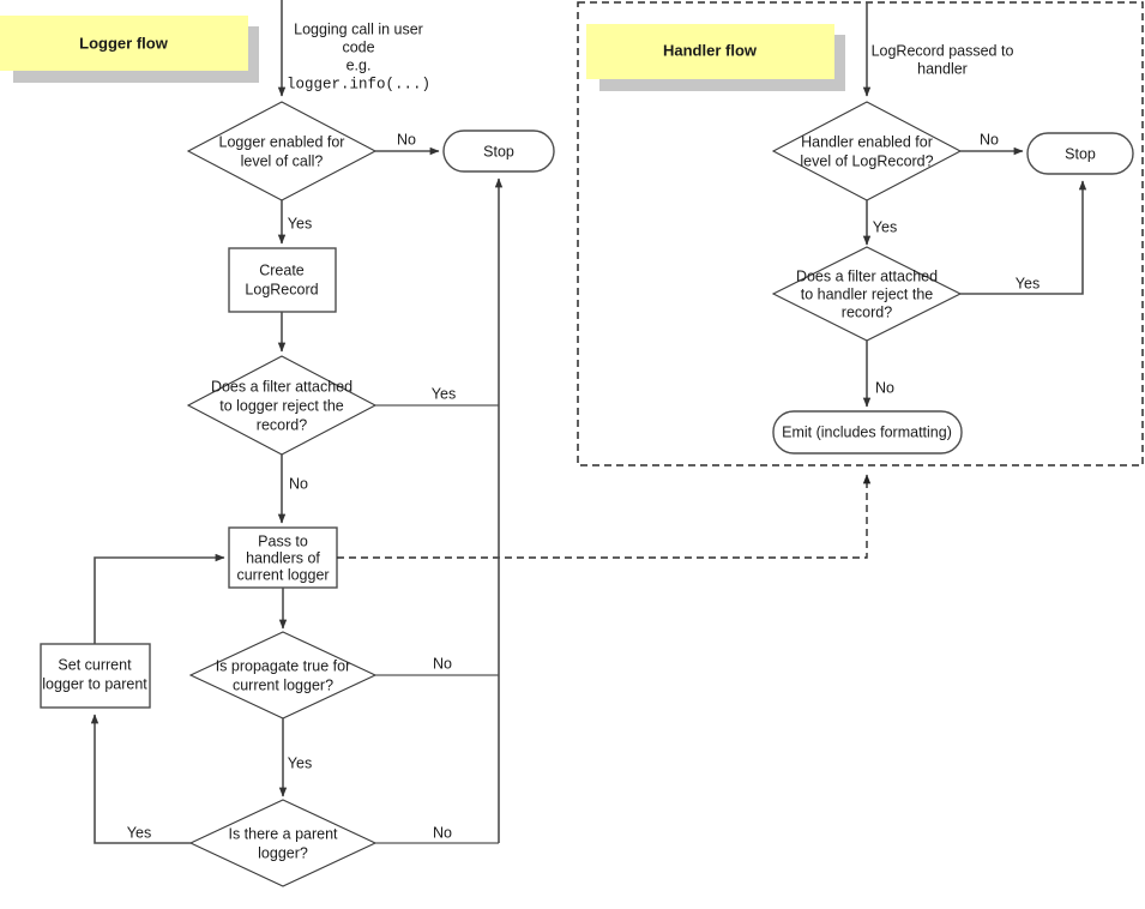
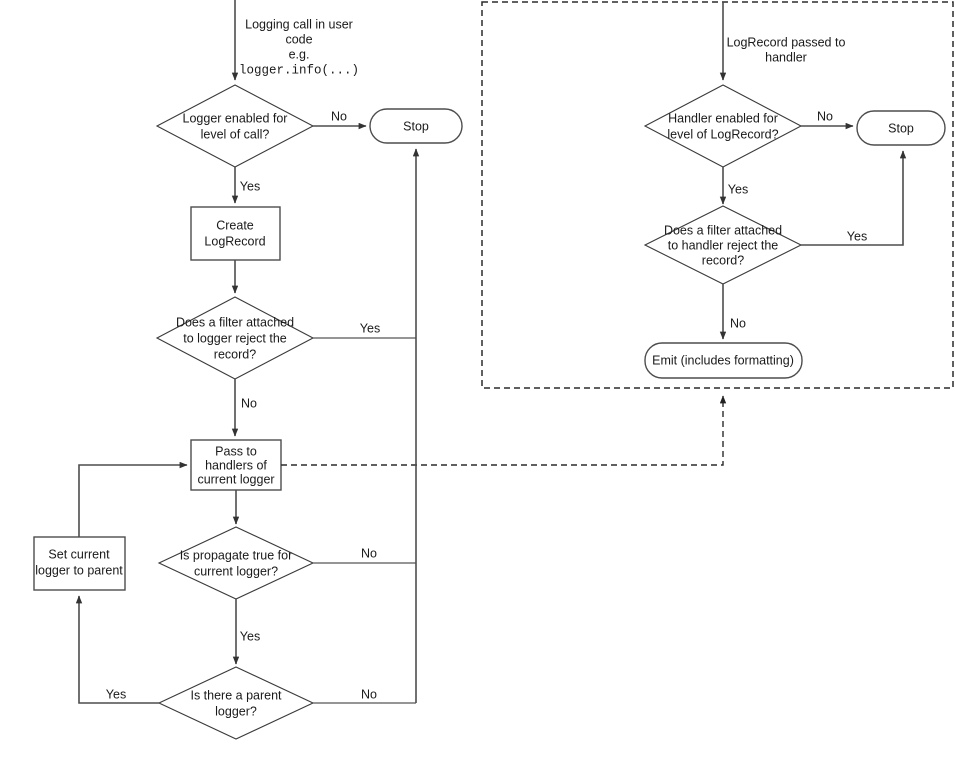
- Logger flow
- Handler flow
  Logging call in user
  code
  e.g.
  logger.info(...)
  Logger enabled for
  level of call?
  No
  Stop
  Yes
  Create
  LogRecord
  Does a filter attached
  to logger reject the
  record?
  Yes
  No
  Pass to
  handlers of
  current logger
  Is propagate true for
  current logger?
  No
  Yes
  Is there a parent
  logger?
  Yes
  No
  Set current
  logger to parent
  LogRecord passed to
  handler
  Handler enabled for
  level of LogRecord?
  No
  Stop
  Yes
  Does a filter attached
  to handler reject the
  record?
  Yes
  No
  Emit (includes formatting)
